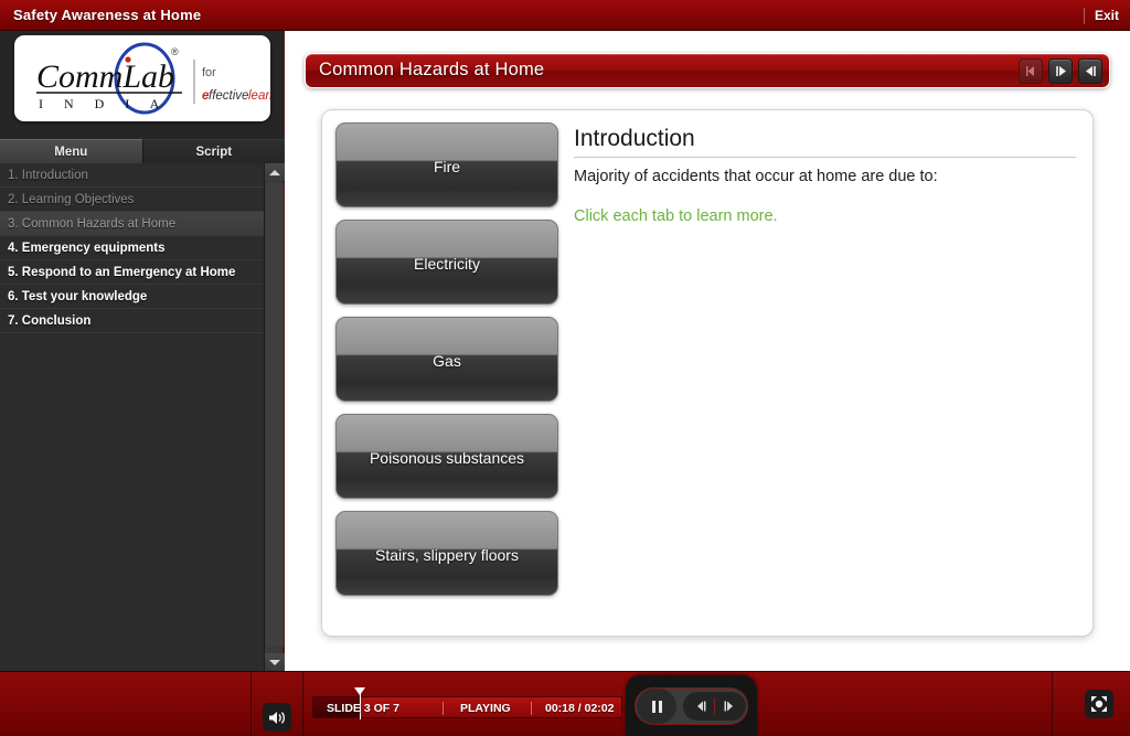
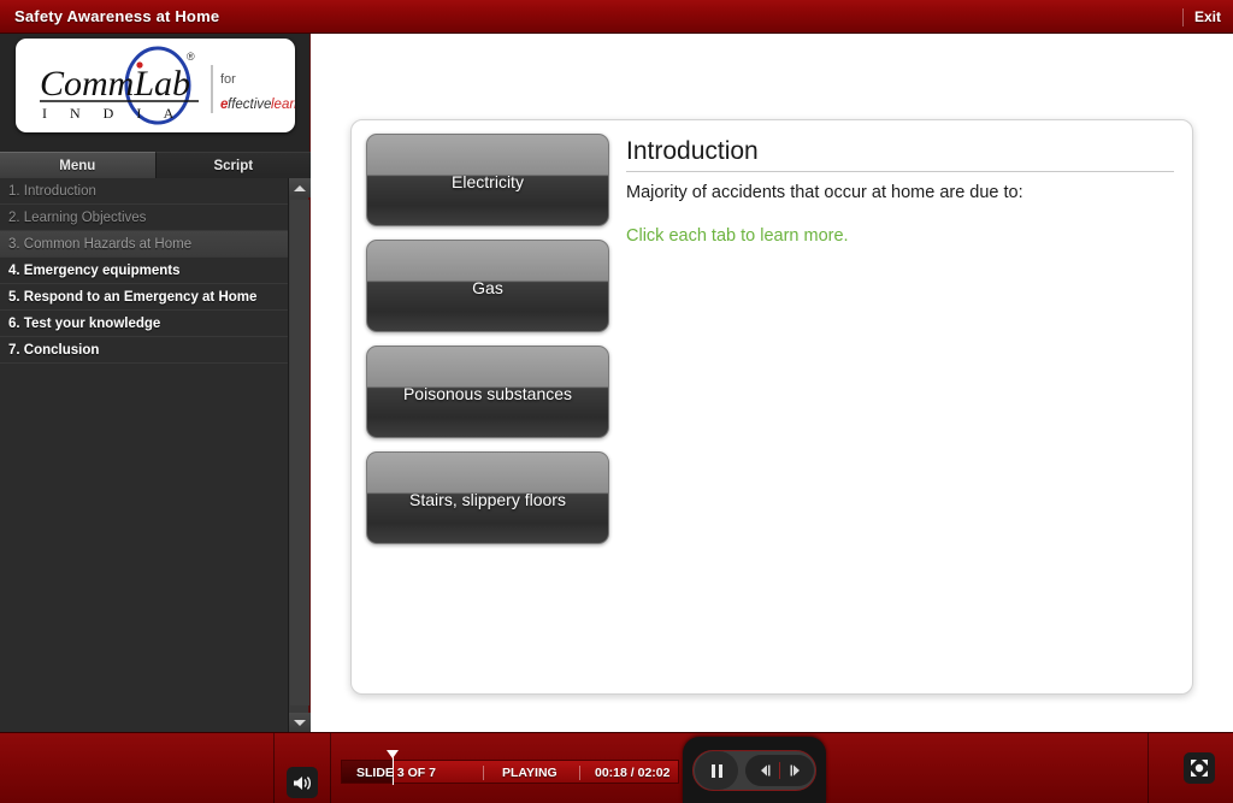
  Safety Awareness at Home
  Exit
  CommLab
  I N D I A
  for
  e
  ffective
  ®
  Menu
  Script
  1. Introduction
  2. Learning Objectives
  3. Common Hazards at Home
  4. Emergency equipments
  5. Respond to an Emergency at Home
  6. Test your knowledge
  7. Conclusion
- Common Hazards at Home
- Fire
  Electricity
  Gas
  Poisonous substances
  Stairs, slippery floors
  Introduction
  Majority of accidents that occur at home are due to:
  Click each tab to learn more.
  SLIDE 3 OF 7
  PLAYING
  00:18 / 02:02
